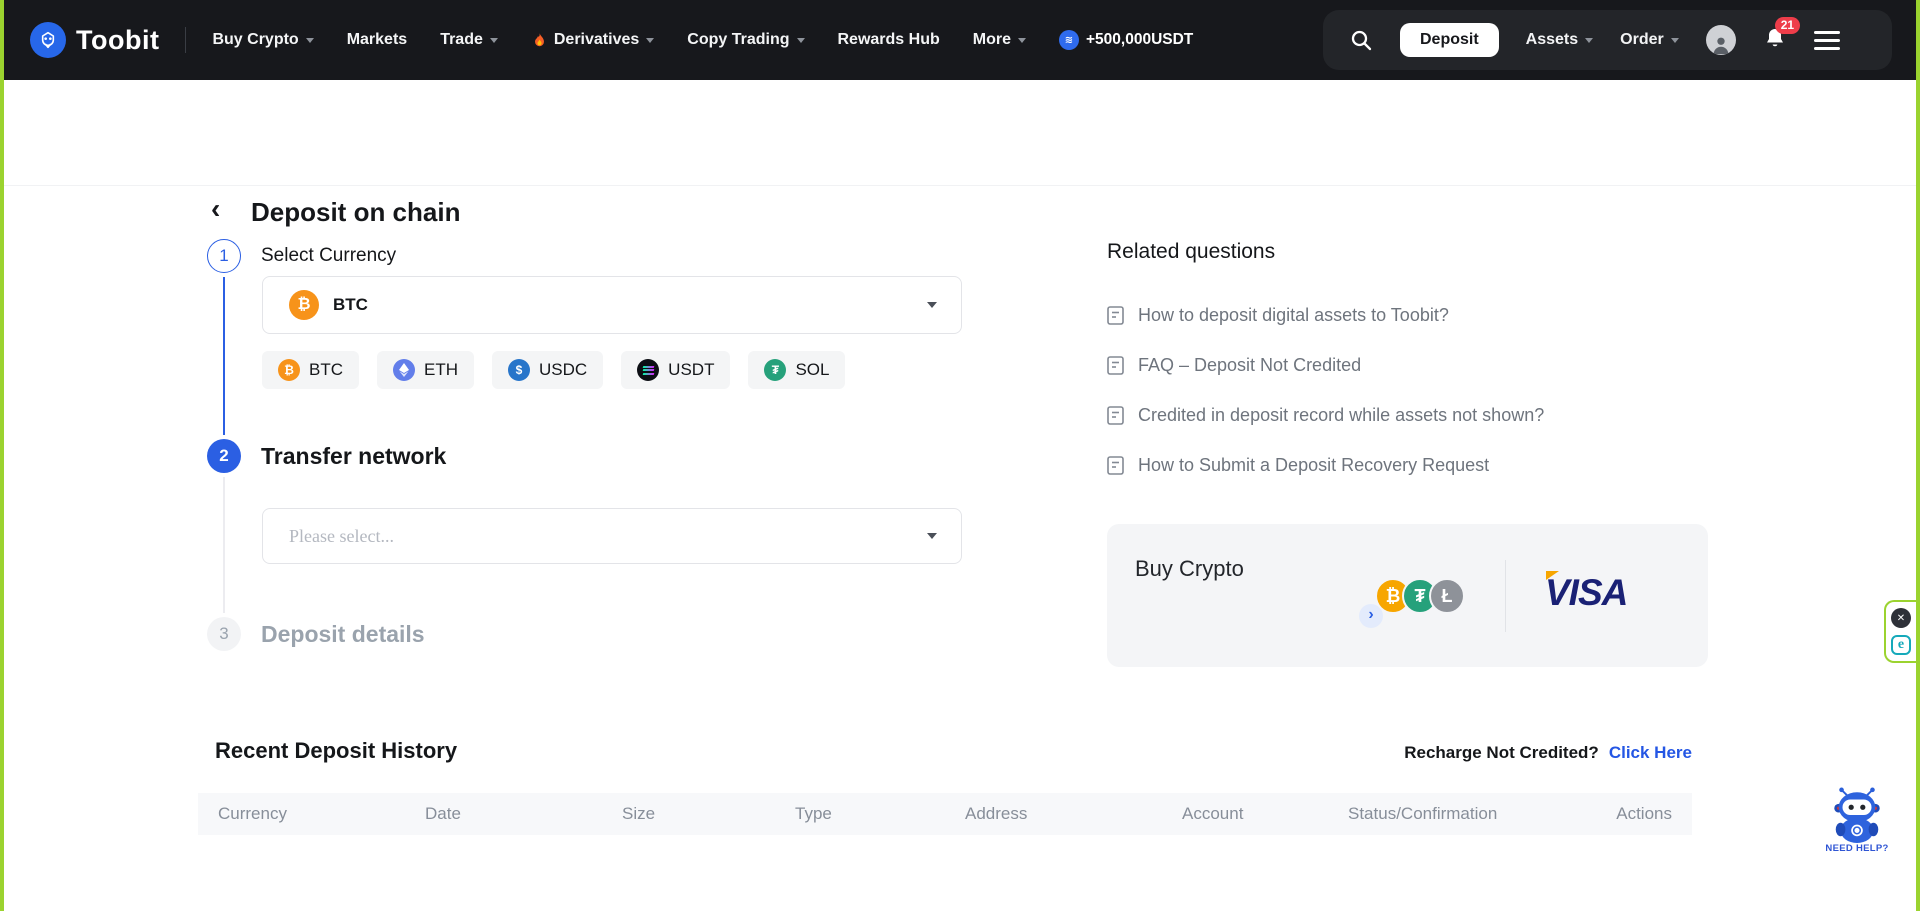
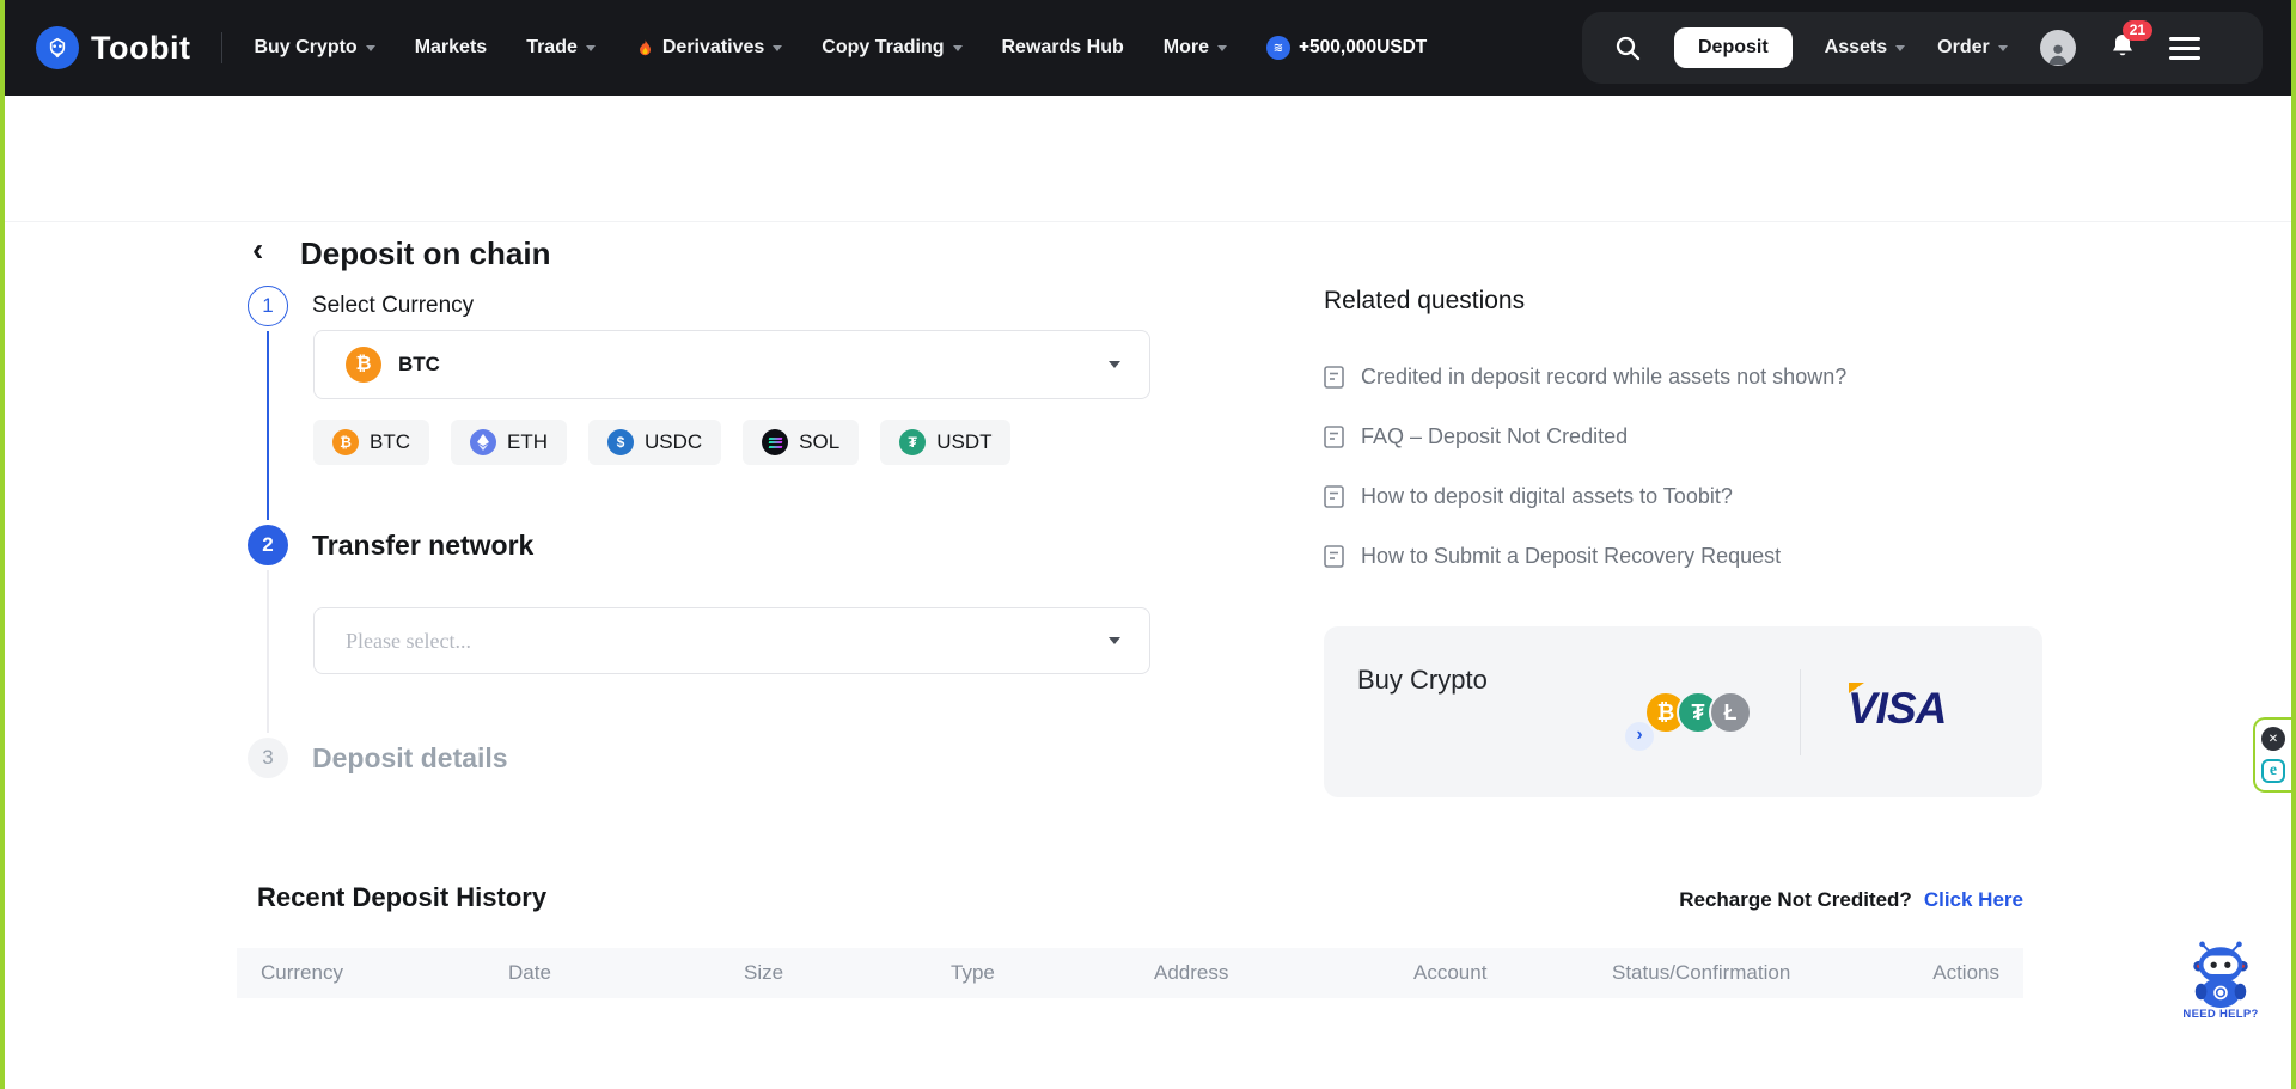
  Toobit
  Buy Crypto
  Markets
  Trade
  Derivatives
  Copy Trading
  Rewards Hub
  More
  ≋
  +500,000USDT
  Deposit
  Assets
  Order
  21
  ‹
  Deposit on chain
  1
  2
  3
  Select Currency
  ₿
  BTC
  ₿
  BTC
  ETH
  $
  USDC
- USDT
+ SOL
  ₮
- SOL
+ USDT
  Transfer network
  Please select...
  Deposit details
  Related questions
- How to deposit digital assets to Toobit?
+ Credited in deposit record while assets not shown?
  FAQ – Deposit Not Credited
- Credited in deposit record while assets not shown?
+ How to deposit digital assets to Toobit?
  How to Submit a Deposit Recovery Request
  Buy Crypto
  ›
  ₿
  ₮
  Ł
  VISA
  Recent Deposit History
  Recharge Not Credited?
  Click Here
  Currency
  Date
  Size
  Type
  Address
  Account
  Status/Confirmation
  Actions
  NEED HELP?
  ✕
  e
